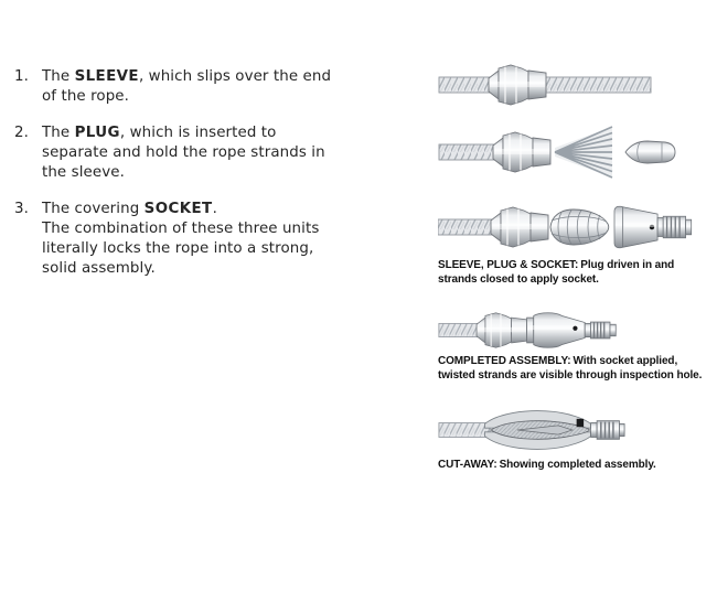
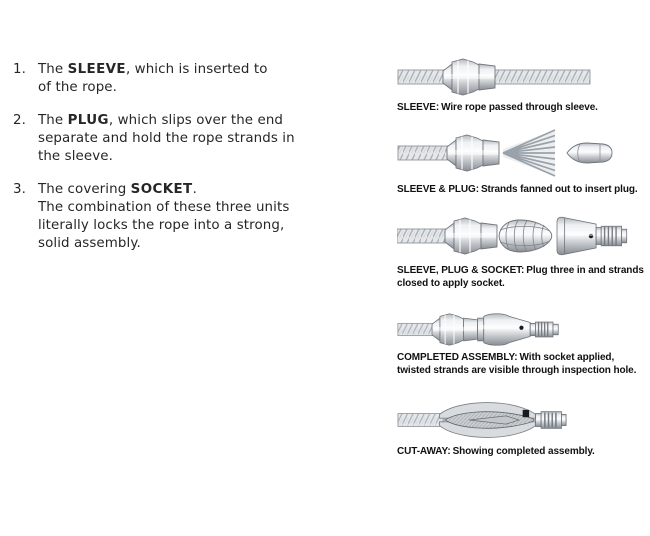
  1.
- The SLEEVE, which slips over the end
+ The SLEEVE, which is inserted to
  of the rope.
  2.
- The PLUG, which is inserted to
+ The PLUG, which slips over the end
  separate and hold the rope strands in
  the sleeve.
  3.
  The covering SOCKET.
  The combination of these three units
  literally locks the rope into a strong,
  solid assembly.
+ SLEEVE: Wire rope passed through sleeve.
+ SLEEVE & PLUG: Strands fanned out to insert plug.
- SLEEVE, PLUG & SOCKET: Plug driven in and strands closed to apply socket.
+ SLEEVE, PLUG & SOCKET: Plug three in and strands closed to apply socket.
  COMPLETED ASSEMBLY: With socket applied, twisted strands are visible through inspection hole.
  CUT-AWAY: Showing completed assembly.
